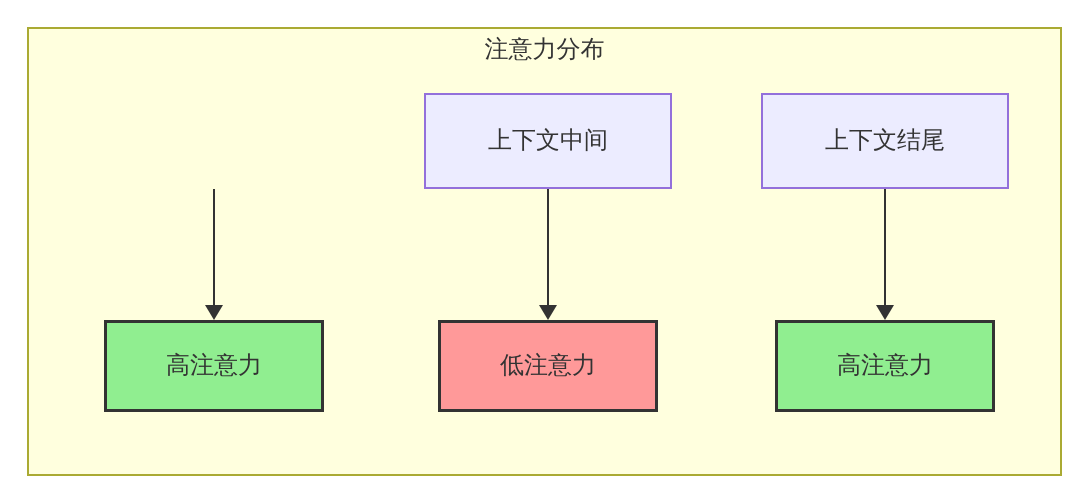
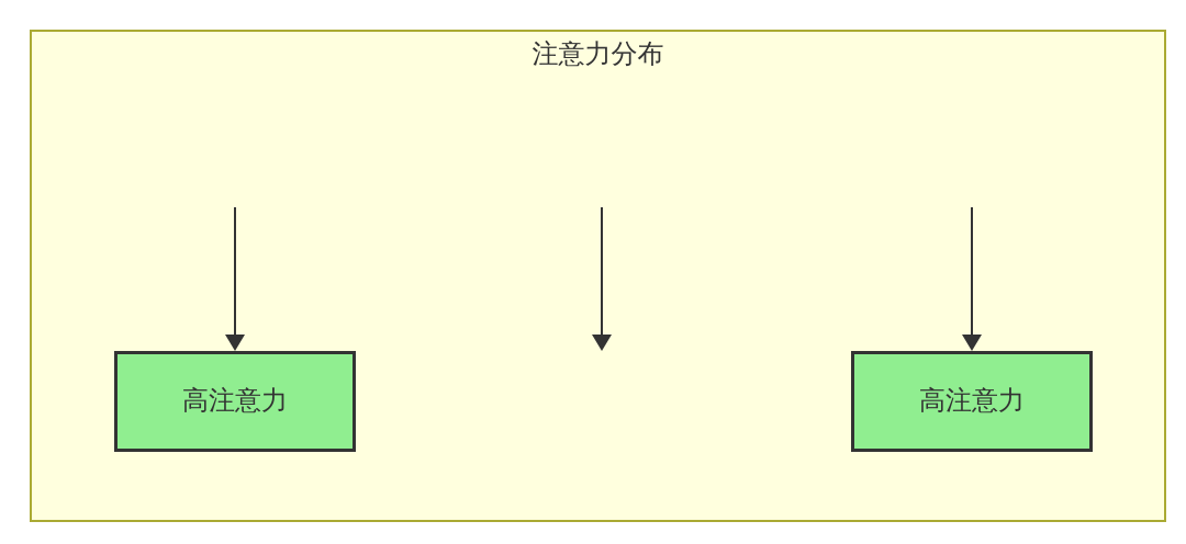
  注意力分布
  高注意力
- 上下文中间
- 低注意力
- 上下文结尾
  高注意力
